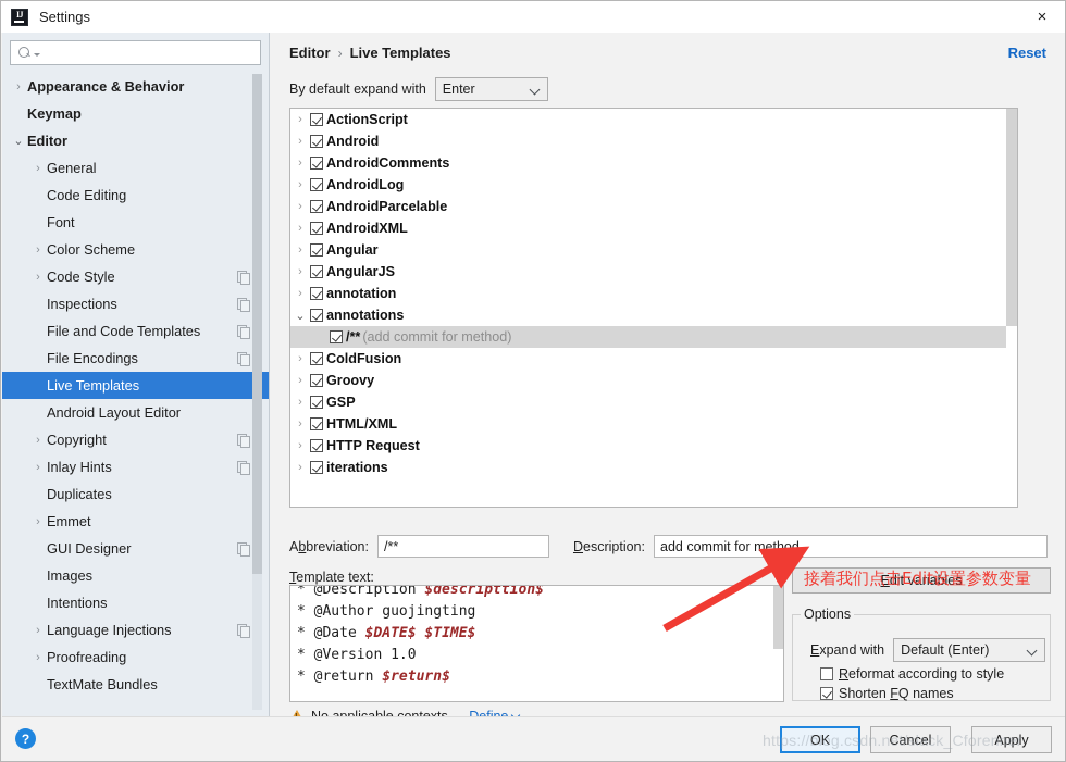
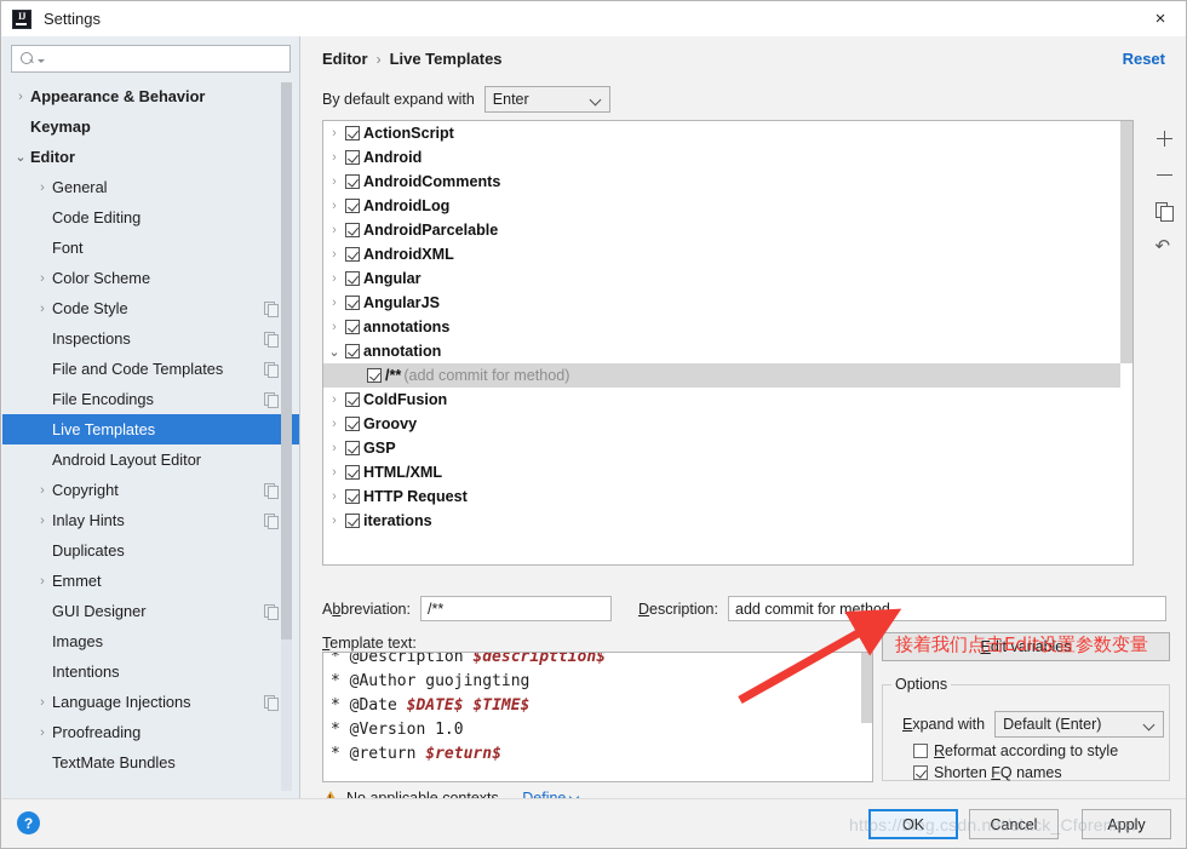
  IJ
  Settings
  ×
  ›
  Appearance & Behavior
  Keymap
  ⌄
  Editor
  ›
  General
  Code Editing
  Font
  ›
  Color Scheme
  ›
  Code Style
  Inspections
  File and Code Templates
  File Encodings
  Live Templates
  Android Layout Editor
  ›
  Copyright
  ›
  Inlay Hints
  Duplicates
  ›
  Emmet
  GUI Designer
  Images
  Intentions
  ›
  Language Injections
  ›
  Proofreading
  TextMate Bundles
  Editor
  ›
  Live Templates
  Reset
  By default expand with
  Enter
  ›
  ActionScript
  ›
  Android
  ›
  AndroidComments
  ›
  AndroidLog
  ›
  AndroidParcelable
  ›
  AndroidXML
  ›
  Angular
  ›
  AngularJS
  ›
- annotation
+ annotations
  ⌄
- annotations
+ annotation
  /**
  (add commit for method)
  ›
  ColdFusion
  ›
  Groovy
  ›
  GSP
  ›
  HTML/XML
  ›
  HTTP Request
  ›
  iterations
+ ↶
  Abbreviation:
  /**
  Description:
  add commit for method
  Template text:
  * @Description $descripttion$
  * @Author guojingting
  * @Date $DATE$ $TIME$
  * @Version 1.0
  * @return $return$
  Edit variables
  Options
  Expand with
  Default (Enter)
  Reformat according to style
  Shorten FQ names
  ?
  OK
  Cancel
  Apply
  https://blog.csdn.net/slack_Cforenner
  接着我们点击Edit设置参数变量
